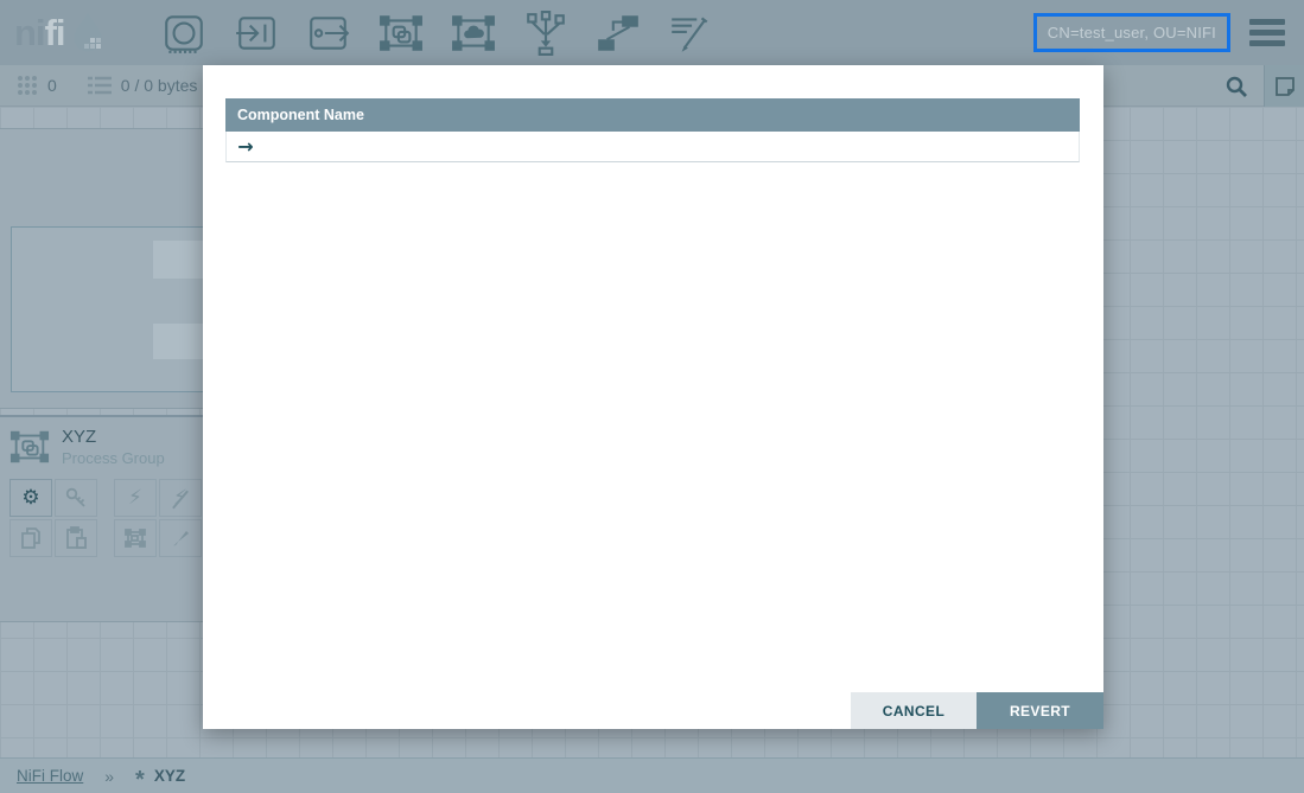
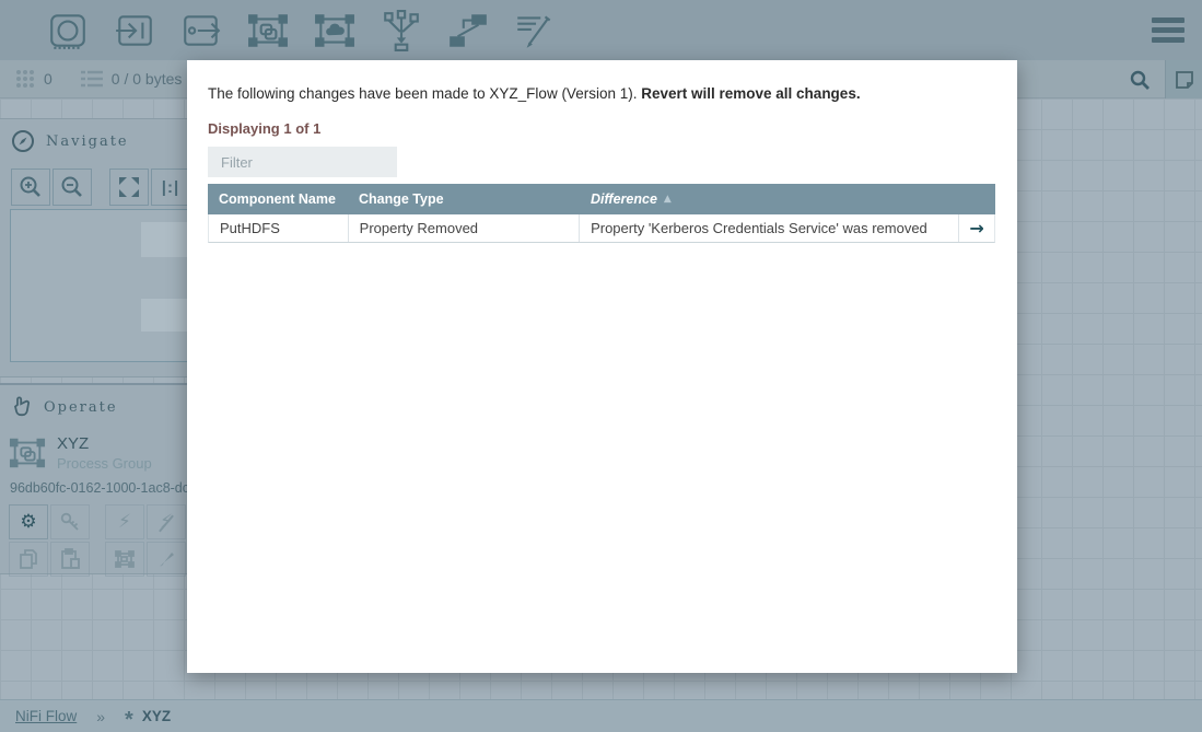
- fi
- CN=test_user, OU=NIFI
  0
  0 / 0 bytes
+ Navigate
+ |:|
+ Operate
  XYZ
  Process Group
+ 96db60fc-0162-1000-1ac8-dc
  ⚙
  ⚡
  ⚡
  NiFi Flow
  »
  *
  XYZ
+ The following changes have been made to XYZ_Flow (Version 1). Revert will remove all changes.
+ Displaying 1 of 1
+ Filter
  Component Name
+ Change Type
+ Difference
+ ▲
+ PutHDFS
+ Property Removed
+ Property 'Kerberos Credentials Service' was removed
  →
- CANCEL
- REVERT
